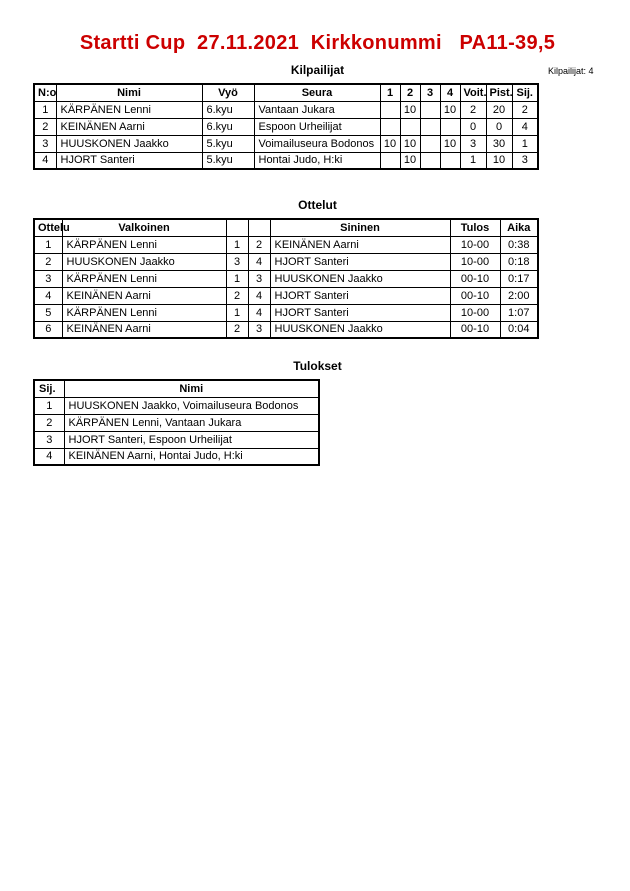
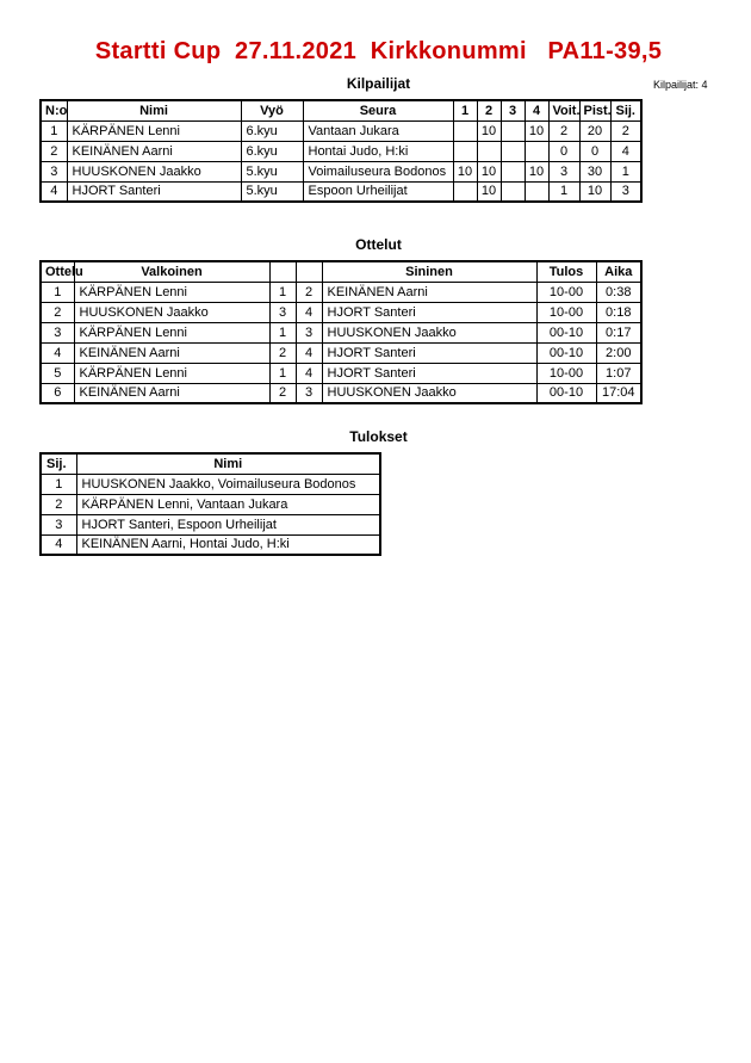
  Startti Cup 27.11.2021 Kirkkonummi PA11-39,5
  Kilpailijat
  Kilpailijat: 4
  N:o	Nimi	Vyö	Seura	1	2	3	4	Voit.	Pist.	Sij.
  1	KÄRPÄNEN Lenni	6.kyu	Vantaan Jukara		10		10	2	20	2
- 2	KEINÄNEN Aarni	6.kyu	Espoon Urheilijat					0	0	4
+ 2	KEINÄNEN Aarni	6.kyu	Hontai Judo, H:ki					0	0	4
  3	HUUSKONEN Jaakko	5.kyu	Voimailuseura Bodonos	10	10		10	3	30	1
- 4	HJORT Santeri	5.kyu	Hontai Judo, H:ki		10			1	10	3
+ 4	HJORT Santeri	5.kyu	Espoon Urheilijat		10			1	10	3
  Ottelut
  Ottelu	Valkoinen			Sininen	Tulos	Aika
  1	KÄRPÄNEN Lenni	1	2	KEINÄNEN Aarni	10-00	0:38
  2	HUUSKONEN Jaakko	3	4	HJORT Santeri	10-00	0:18
  3	KÄRPÄNEN Lenni	1	3	HUUSKONEN Jaakko	00-10	0:17
  4	KEINÄNEN Aarni	2	4	HJORT Santeri	00-10	2:00
  5	KÄRPÄNEN Lenni	1	4	HJORT Santeri	10-00	1:07
- 6	KEINÄNEN Aarni	2	3	HUUSKONEN Jaakko	00-10	0:04
+ 6	KEINÄNEN Aarni	2	3	HUUSKONEN Jaakko	00-10	17:04
  Tulokset
  Sij.	Nimi
  1	HUUSKONEN Jaakko, Voimailuseura Bodonos
  2	KÄRPÄNEN Lenni, Vantaan Jukara
  3	HJORT Santeri, Espoon Urheilijat
  4	KEINÄNEN Aarni, Hontai Judo, H:ki
